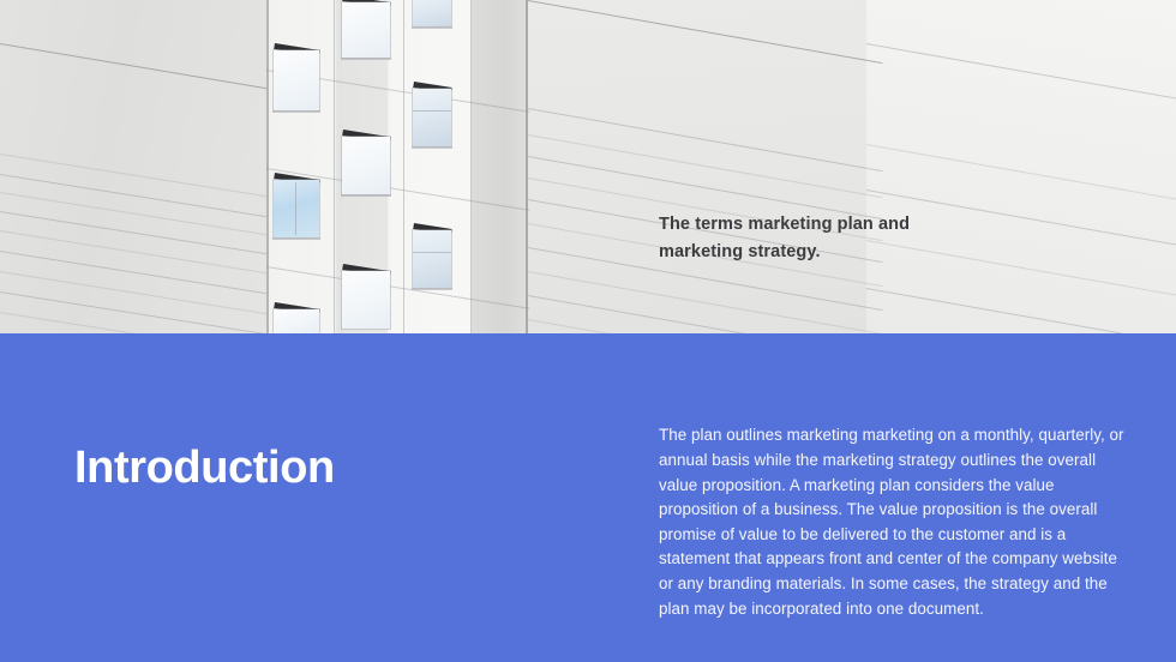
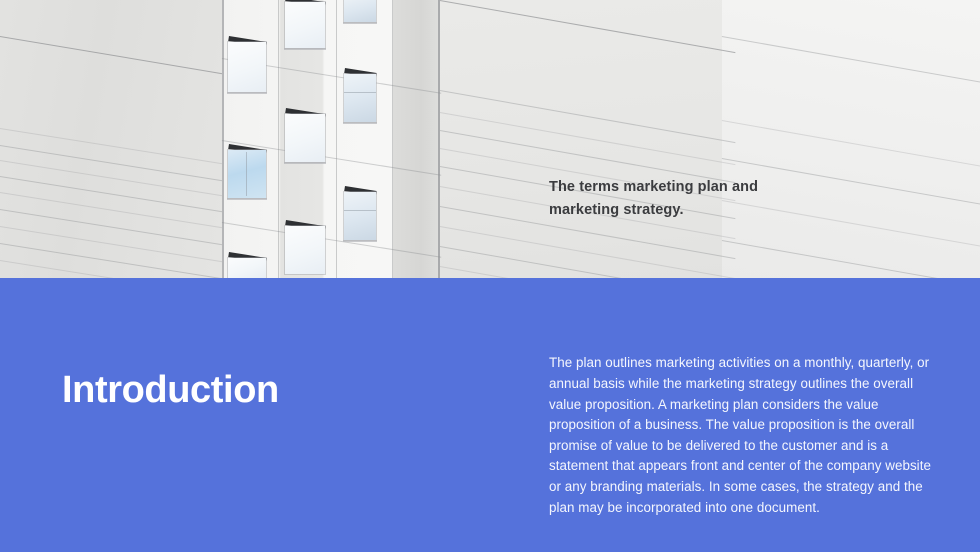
  The terms marketing plan and
  marketing strategy.
  Introduction
- The plan outlines marketing marketing on a monthly, quarterly, or annual basis while the marketing strategy outlines the overall value proposition. A marketing plan considers the value proposition of a business. The value proposition is the overall promise of value to be delivered to the customer and is a statement that appears front and center of the company website or any branding materials. In some cases, the strategy and the plan may be incorporated into one document.
+ The plan outlines marketing activities on a monthly, quarterly, or annual basis while the marketing strategy outlines the overall value proposition. A marketing plan considers the value proposition of a business. The value proposition is the overall promise of value to be delivered to the customer and is a statement that appears front and center of the company website or any branding materials. In some cases, the strategy and the plan may be incorporated into one document.
